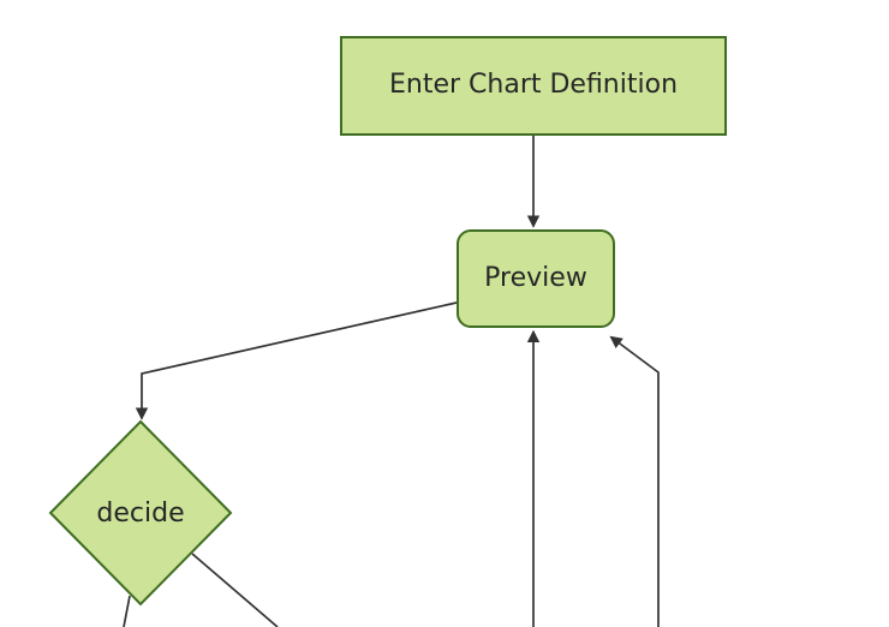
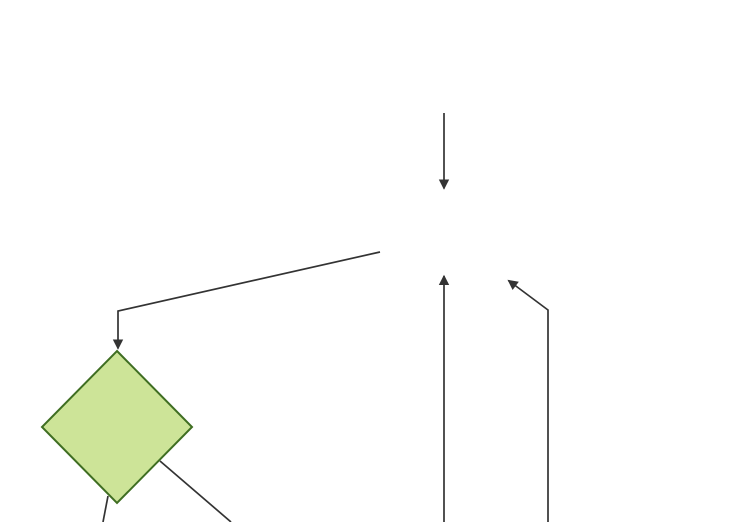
- Enter Chart Definition
- Preview
- decide
